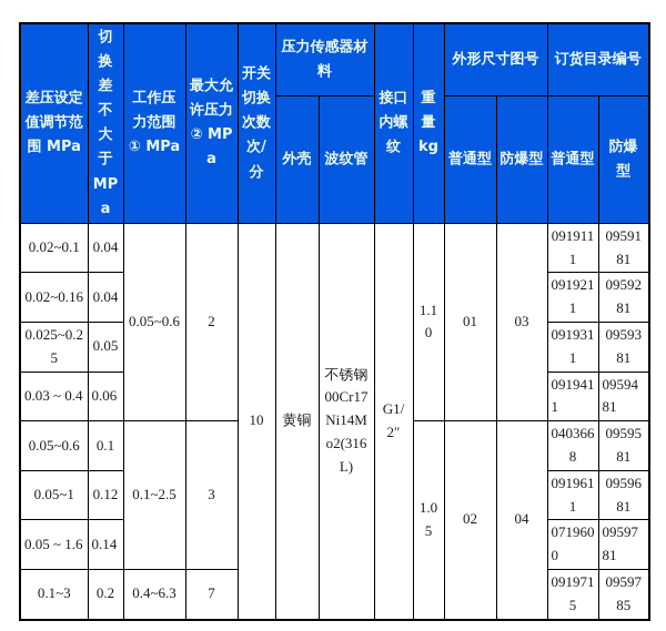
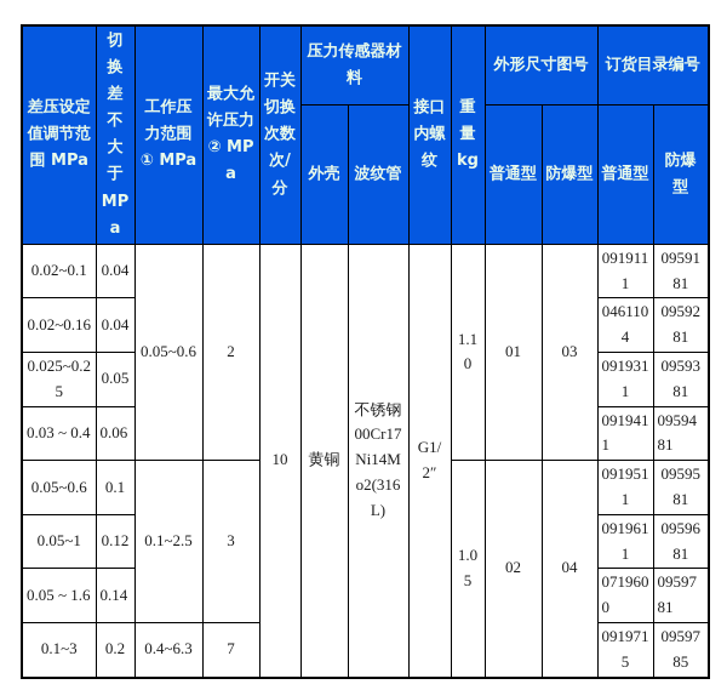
  差压设定值调节范围 MPa	切换差不大于 MPa	工作压力范围① MPa	最大允许压力② MPa	开关切换次数次/分	压力传感器材料	接口内螺纹	重量kg	外形尺寸图号	订货目录编号
  外壳	波纹管	普通型	防爆型	普通型	防爆型
  0.02~0.1	0.04	0.05~0.6	2	10	黄铜	不锈钢00Cr17Ni14Mo2(316L)	G1/2″	1.10	01	03	0919111	0959181
- 0.02~0.16	0.04	0919211	0959281
+ 0.02~0.16	0.04	0461104	0959281
  0.025~0.25	0.05	0919311	0959381
  0.03 ~ 0.4	0.06	0919411	0959481
- 0.05~0.6	0.1	0.1~2.5	3	1.05	02	04	0403668	0959581
+ 0.05~0.6	0.1	0.1~2.5	3	1.05	02	04	0919511	0959581
  0.05~1	0.12	0919611	0959681
  0.05 ~ 1.6	0.14	0719600	0959781
  0.1~3	0.2	0.4~6.3	7	0919715	0959785
